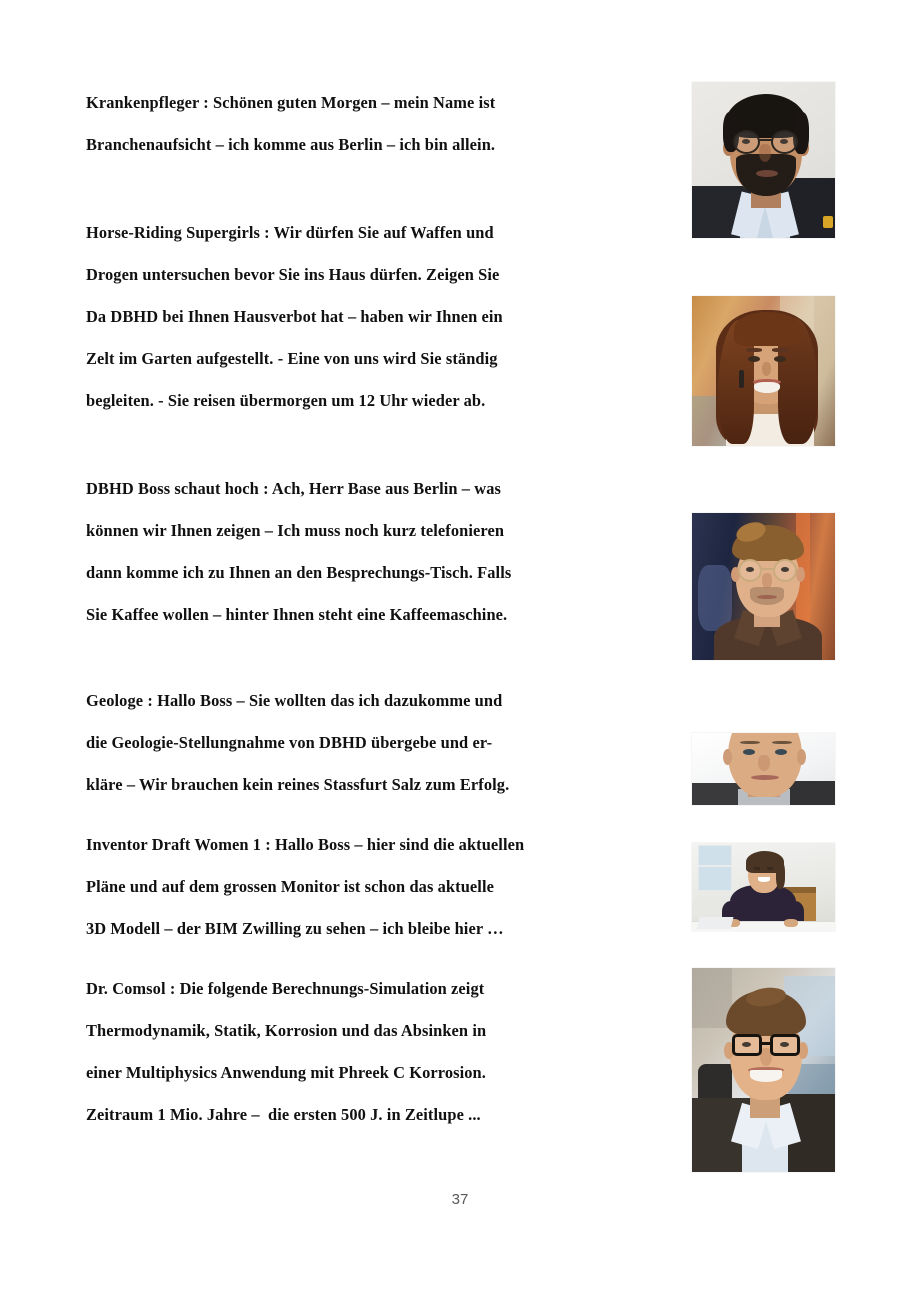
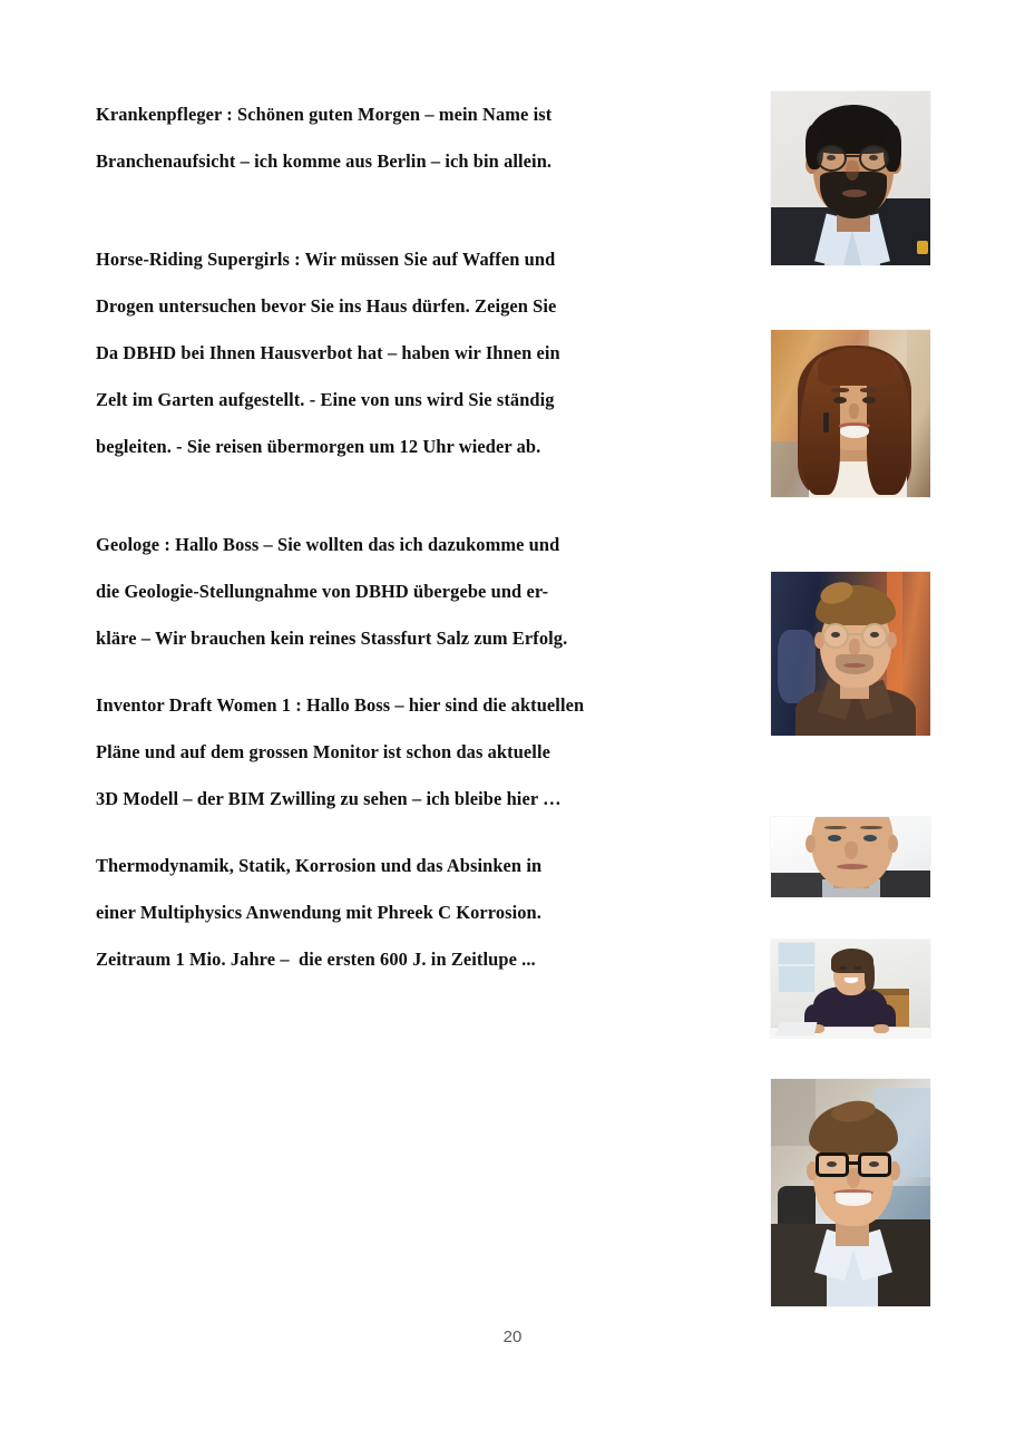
  Krankenpfleger : Schönen guten Morgen – mein Name ist
  Branchenaufsicht – ich komme aus Berlin – ich bin allein.
- Horse-Riding Supergirls : Wir dürfen Sie auf Waffen und
+ Horse-Riding Supergirls : Wir müssen Sie auf Waffen und
  Drogen untersuchen bevor Sie ins Haus dürfen. Zeigen Sie
  Da DBHD bei Ihnen Hausverbot hat – haben wir Ihnen ein
  Zelt im Garten aufgestellt. - Eine von uns wird Sie ständig
  begleiten. - Sie reisen übermorgen um 12 Uhr wieder ab.
- DBHD Boss schaut hoch : Ach, Herr Base aus Berlin – was
- können wir Ihnen zeigen – Ich muss noch kurz telefonieren
- dann komme ich zu Ihnen an den Besprechungs-Tisch. Falls
- Sie Kaffee wollen – hinter Ihnen steht eine Kaffeemaschine.
  Geologe : Hallo Boss – Sie wollten das ich dazukomme und
  die Geologie-Stellungnahme von DBHD übergebe und er-
  kläre – Wir brauchen kein reines Stassfurt Salz zum Erfolg.
  Inventor Draft Women 1 : Hallo Boss – hier sind die aktuellen
  Pläne und auf dem grossen Monitor ist schon das aktuelle
  3D Modell – der BIM Zwilling zu sehen – ich bleibe hier …
- Dr. Comsol : Die folgende Berechnungs-Simulation zeigt
  Thermodynamik, Statik, Korrosion und das Absinken in
  einer Multiphysics Anwendung mit Phreek C Korrosion.
- Zeitraum 1 Mio. Jahre – die ersten 500 J. in Zeitlupe ...
+ Zeitraum 1 Mio. Jahre – die ersten 600 J. in Zeitlupe ...
- 37
+ 20
